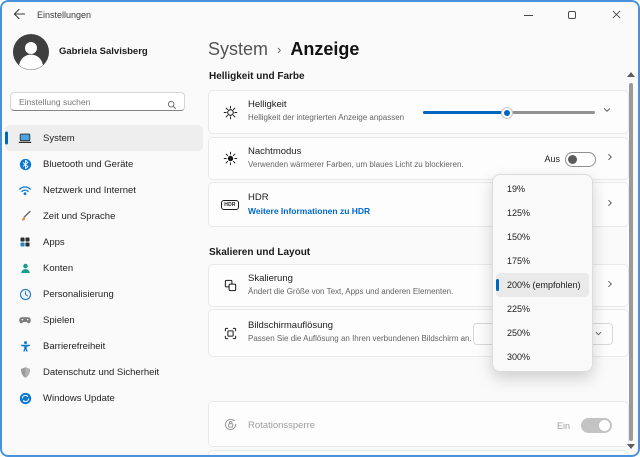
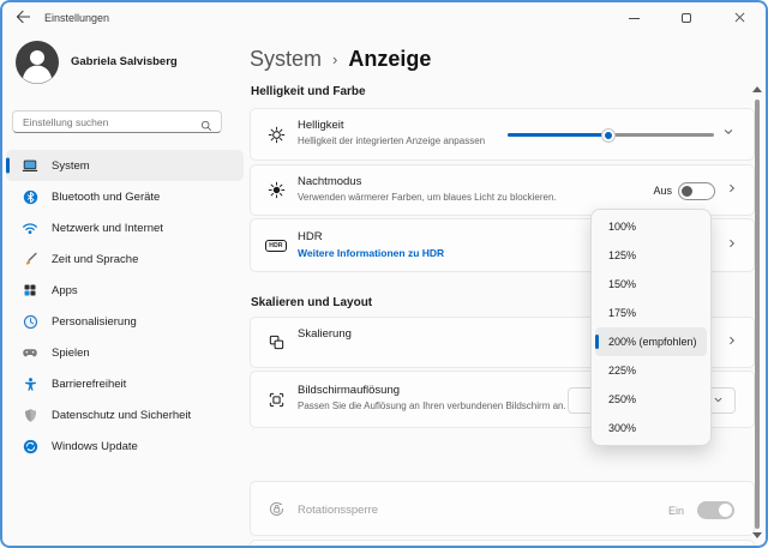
  Einstellungen
  Gabriela Salvisberg
  Einstellung suchen
  System
  Bluetooth und Geräte
  Netzwerk und Internet
  Zeit und Sprache
  Apps
- Konten
  Personalisierung
  Spielen
  Barrierefreiheit
  Datenschutz und Sicherheit
  Windows Update
  System
  ›
  Anzeige
  Helligkeit und Farbe
  Helligkeit
  Helligkeit der integrierten Anzeige anpassen
  Nachtmodus
  Verwenden wärmerer Farben, um blaues Licht zu blockieren.
  Aus
  HDR
  Weitere Informationen zu HDR
  Skalieren und Layout
  Skalierung
- Ändert die Größe von Text, Apps und anderen Elementen.
  Bildschirmauflösung
  Passen Sie die Auflösung an Ihren verbundenen Bildschirm an.
  Rotationssperre
  Ein
- 19%
+ 100%
  125%
  150%
  175%
  200% (empfohlen)
  225%
  250%
  300%
